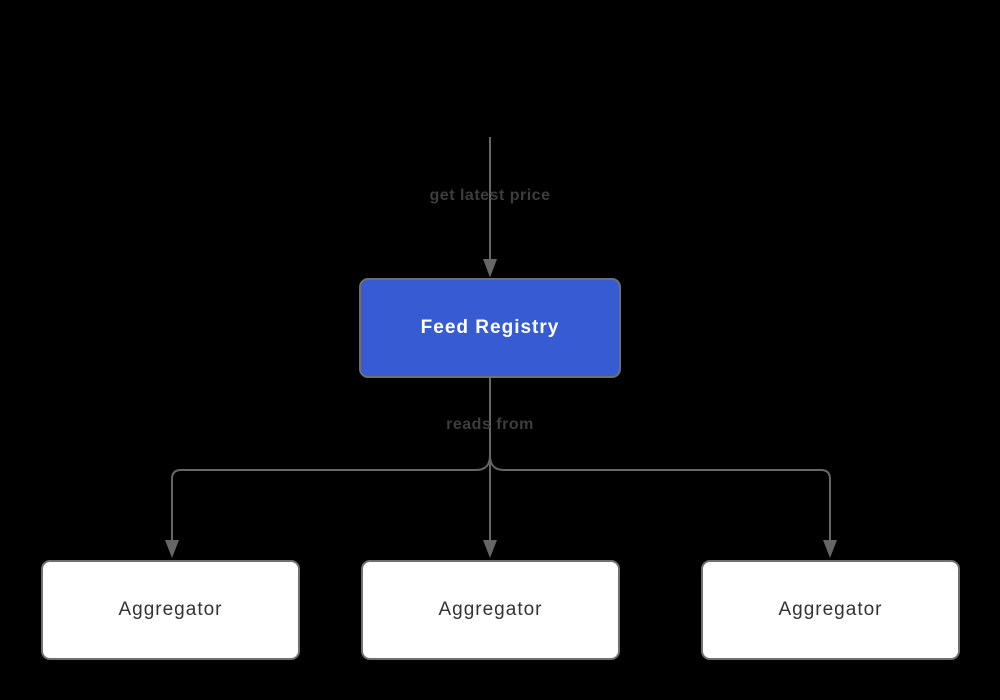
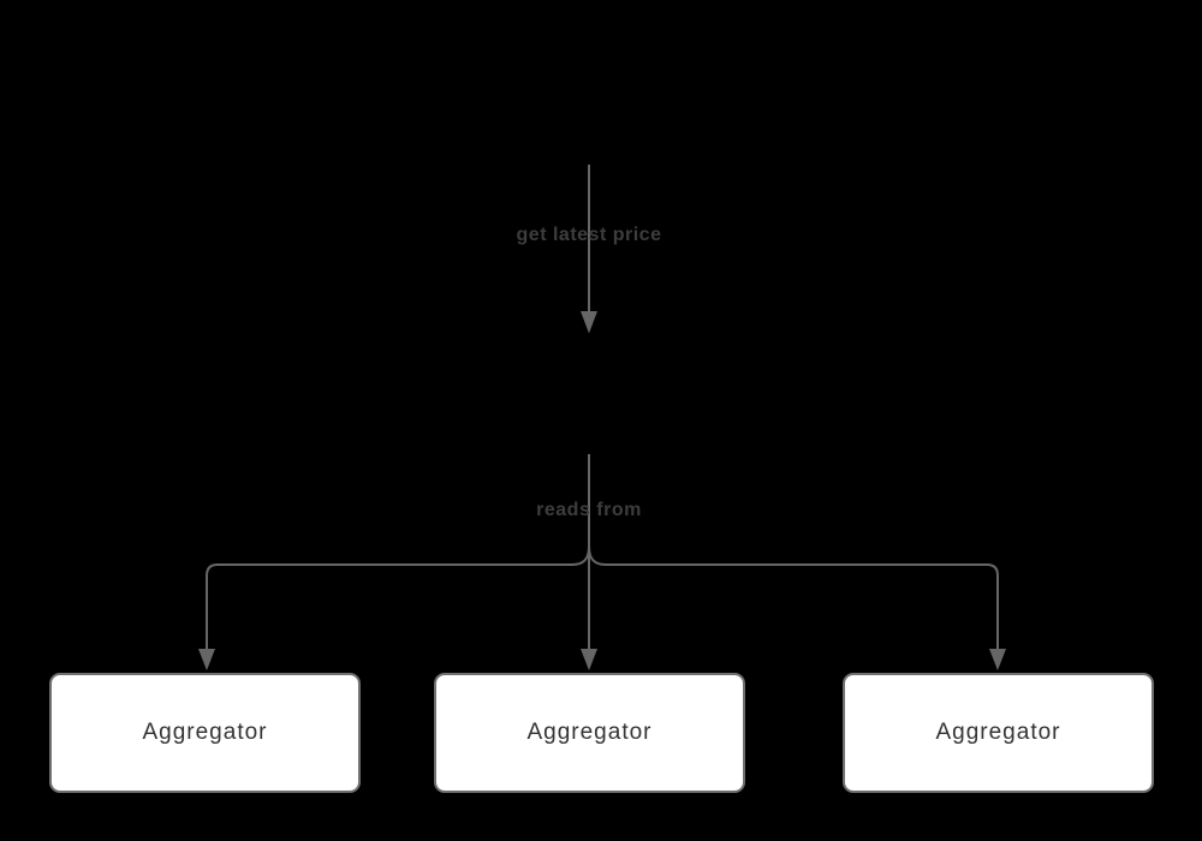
  get latest price
- Feed Registry
  reads from
  Aggregator
  Aggregator
  Aggregator
